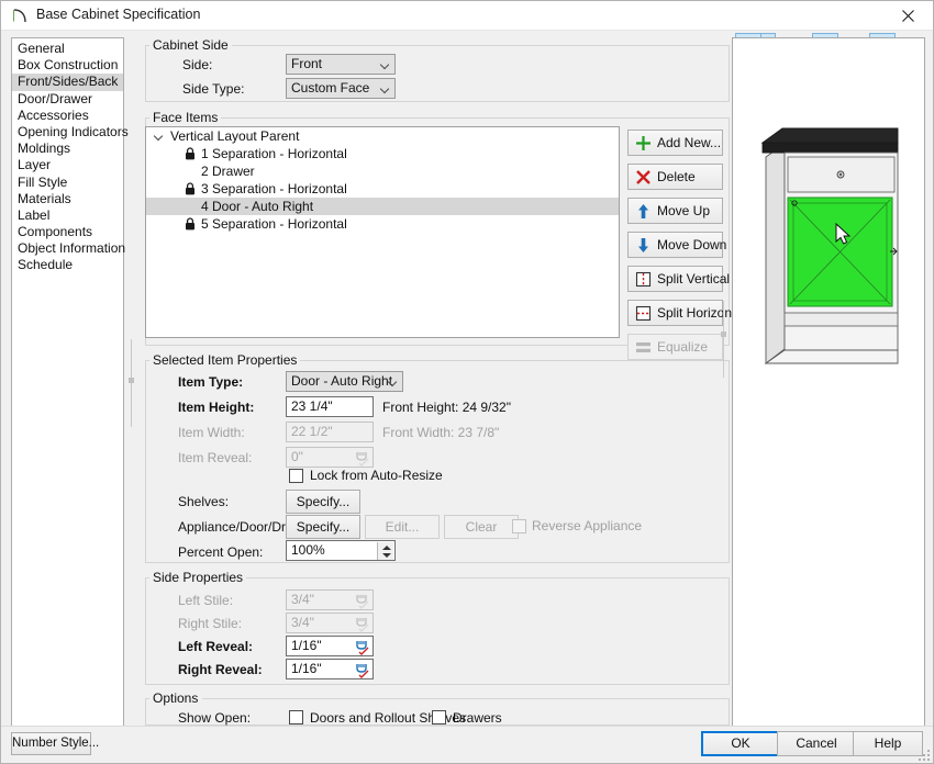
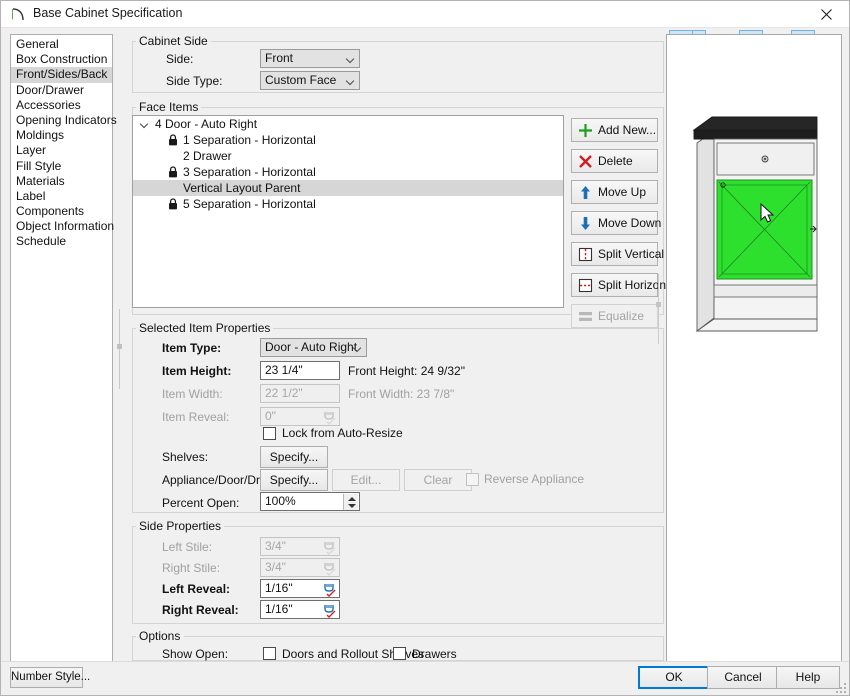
  Base Cabinet Specification
  General
  Box Construction
  Front/Sides/Back
  Door/Drawer
  Accessories
  Opening Indicators
  Moldings
  Layer
  Fill Style
  Materials
  Label
  Components
  Object Information
  Schedule
  Cabinet Side
  Side:
  Front
  Side Type:
  Custom Face
  Face Items
- Vertical Layout Parent
+ 4 Door - Auto Right
  1 Separation - Horizontal
  2 Drawer
  3 Separation - Horizontal
- 4 Door - Auto Right
+ Vertical Layout Parent
  5 Separation - Horizontal
  Add New...
  Delete
  Move Up
  Move Down
  Split Vertical
  Split Horizon
  Equalize
  Selected Item Properties
  Item Type:
  Door - Auto Right
  Item Height:
  23 1/4"
  Front Height: 24 9/32"
  Item Width:
  22 1/2"
  Front Width: 23 7/8"
  Item Reveal:
  0"
  Lock from Auto-Resize
  Shelves:
  Specify...
  Appliance/Door/Dr
  Specify...
  Edit...
  Clear
  Reverse Appliance
  Percent Open:
  100%
  Side Properties
  Left Stile:
  3/4"
  Right Stile:
  3/4"
  Left Reveal:
  1/16"
  Right Reveal:
  1/16"
  Options
  Show Open:
  Doors and Rollout Sves
  Drawers
  Number Style...
  OK
  Cancel
  Help
